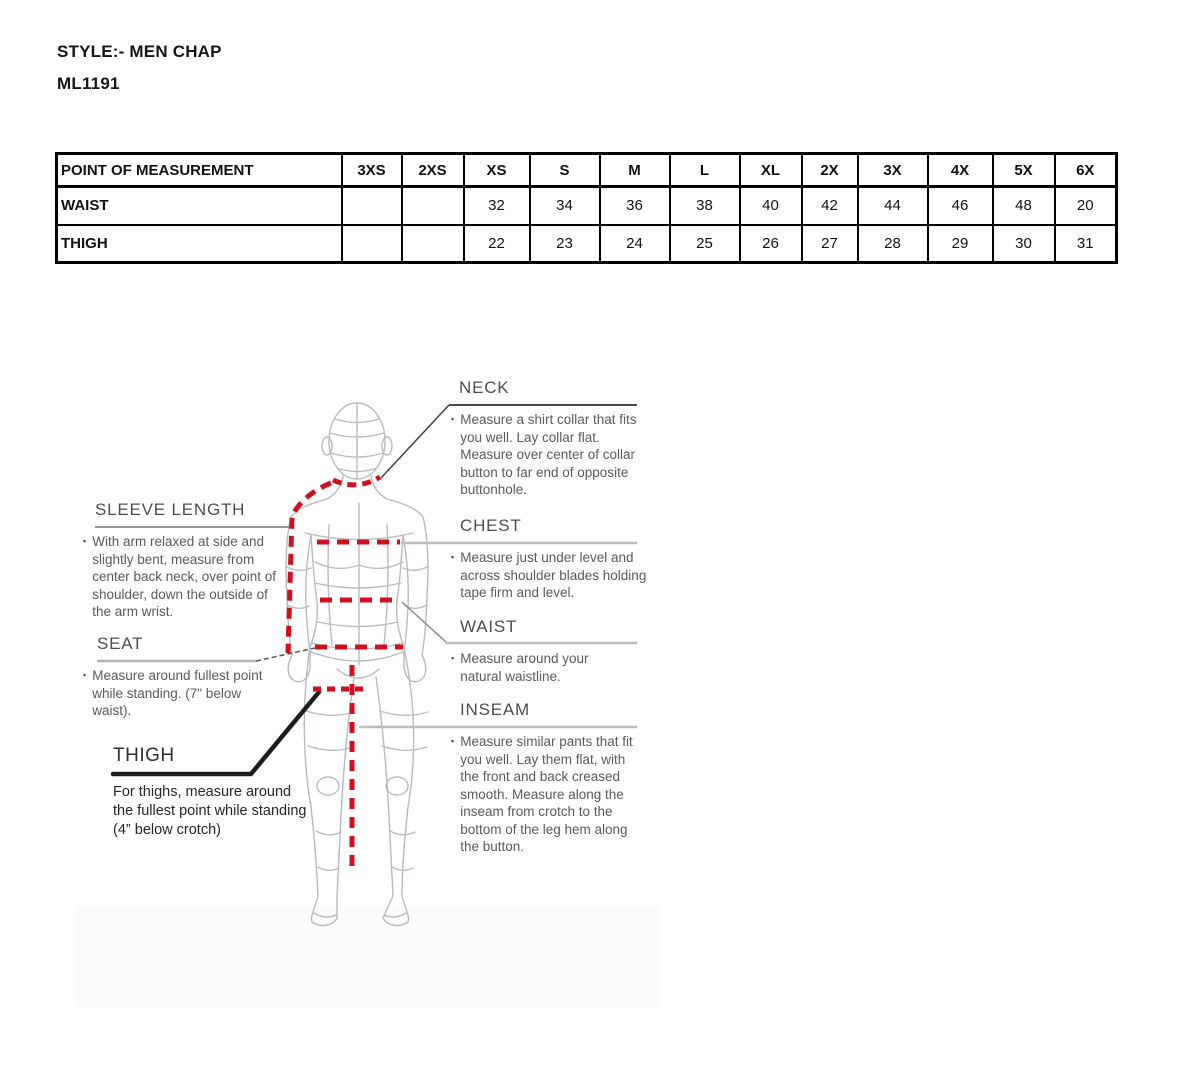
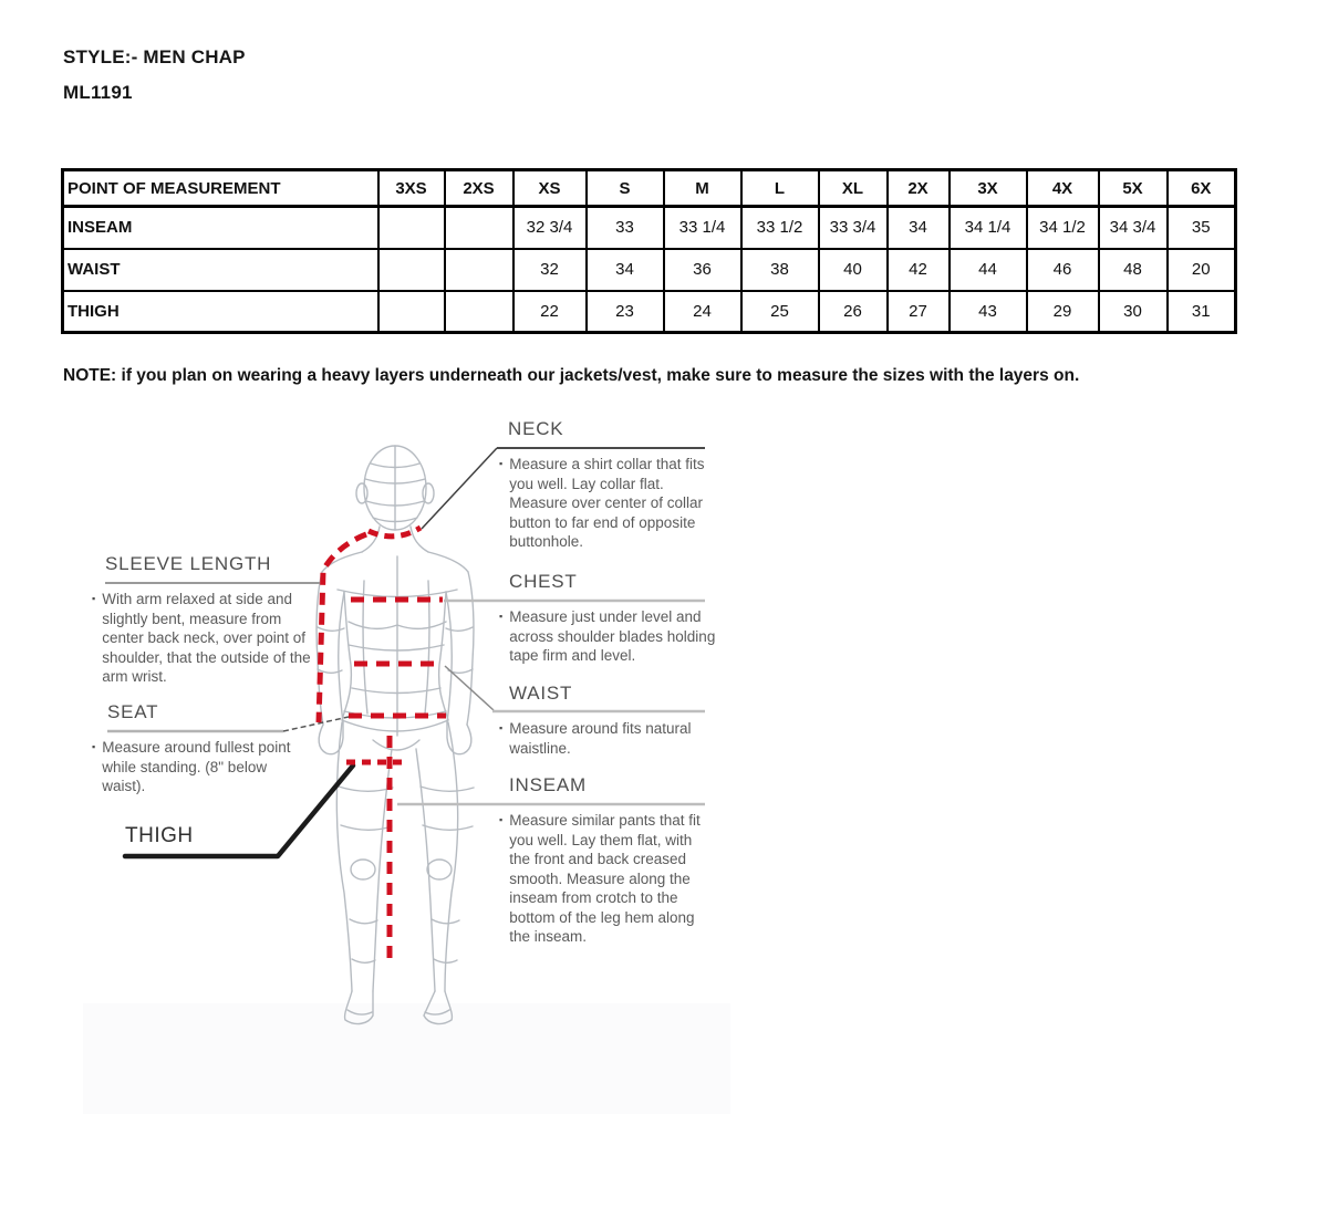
  STYLE:- MEN CHAP
  ML1191
  POINT OF MEASUREMENT	3XS	2XS	XS	S	M	L	XL	2X	3X	4X	5X	6X
+ INSEAM			32 3/4	33	33 1/4	33 1/2	33 3/4	34	34 1/4	34 1/2	34 3/4	35
  WAIST			32	34	36	38	40	42	44	46	48	20
- THIGH			22	23	24	25	26	27	28	29	30	31
+ THIGH			22	23	24	25	26	27	43	29	30	31
+ NOTE: if you plan on wearing a heavy layers underneath our jackets/vest, make sure to measure the sizes with the layers on.
  NECK
  ▪
  Measure a shirt collar that fits you well. Lay collar flat. Measure over center of collar button to far end of opposite buttonhole.
  CHEST
  ▪
  Measure just under level and across shoulder blades holding tape firm and level.
  WAIST
  ▪
- Measure around your natural waistline.
+ Measure around fits natural waistline.
  INSEAM
  ▪
- Measure similar pants that fit you well. Lay them flat, with the front and back creased smooth. Measure along the inseam from crotch to the bottom of the leg hem along the button.
+ Measure similar pants that fit you well. Lay them flat, with the front and back creased smooth. Measure along the inseam from crotch to the bottom of the leg hem along the inseam.
  SLEEVE LENGTH
  ▪
- With arm relaxed at side and slightly bent, measure from center back neck, over point of shoulder, down the outside of the arm wrist.
+ With arm relaxed at side and slightly bent, measure from center back neck, over point of shoulder, that the outside of the arm wrist.
  SEAT
  ▪
- Measure around fullest point while standing. (7" below waist).
+ Measure around fullest point while standing. (8" below waist).
  THIGH
- For thighs, measure around the fullest point while standing (4” below crotch)
